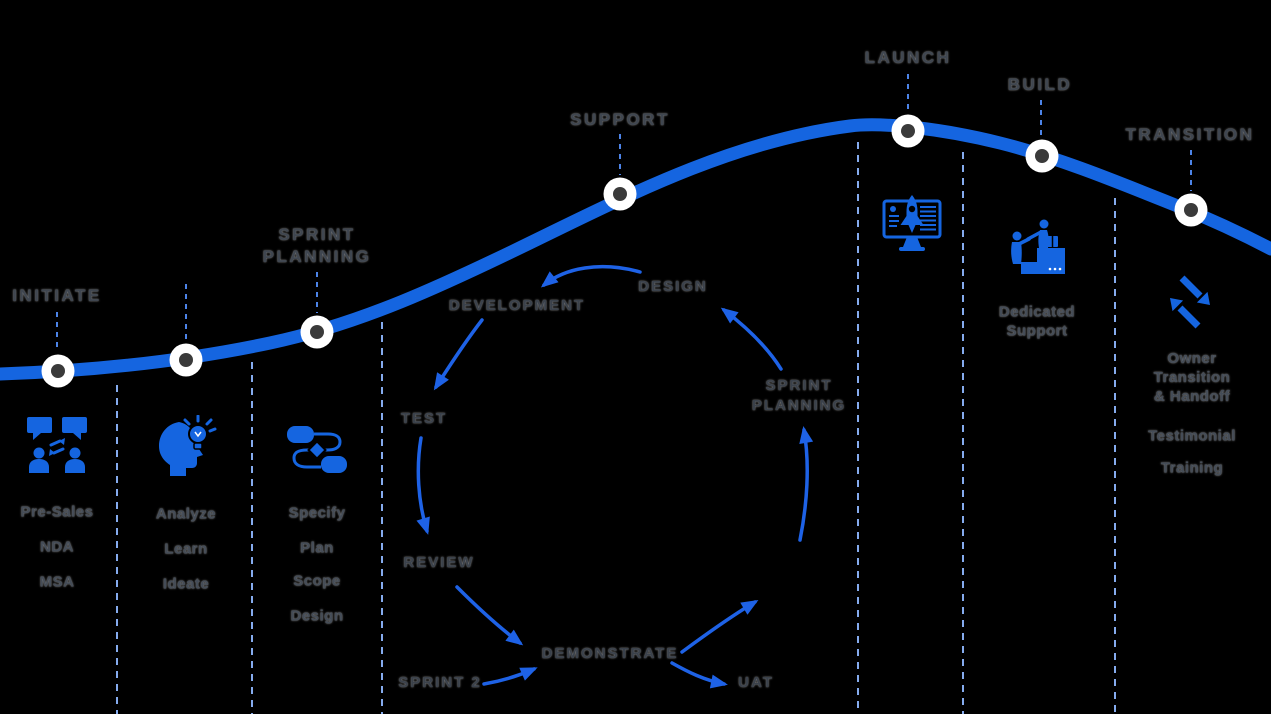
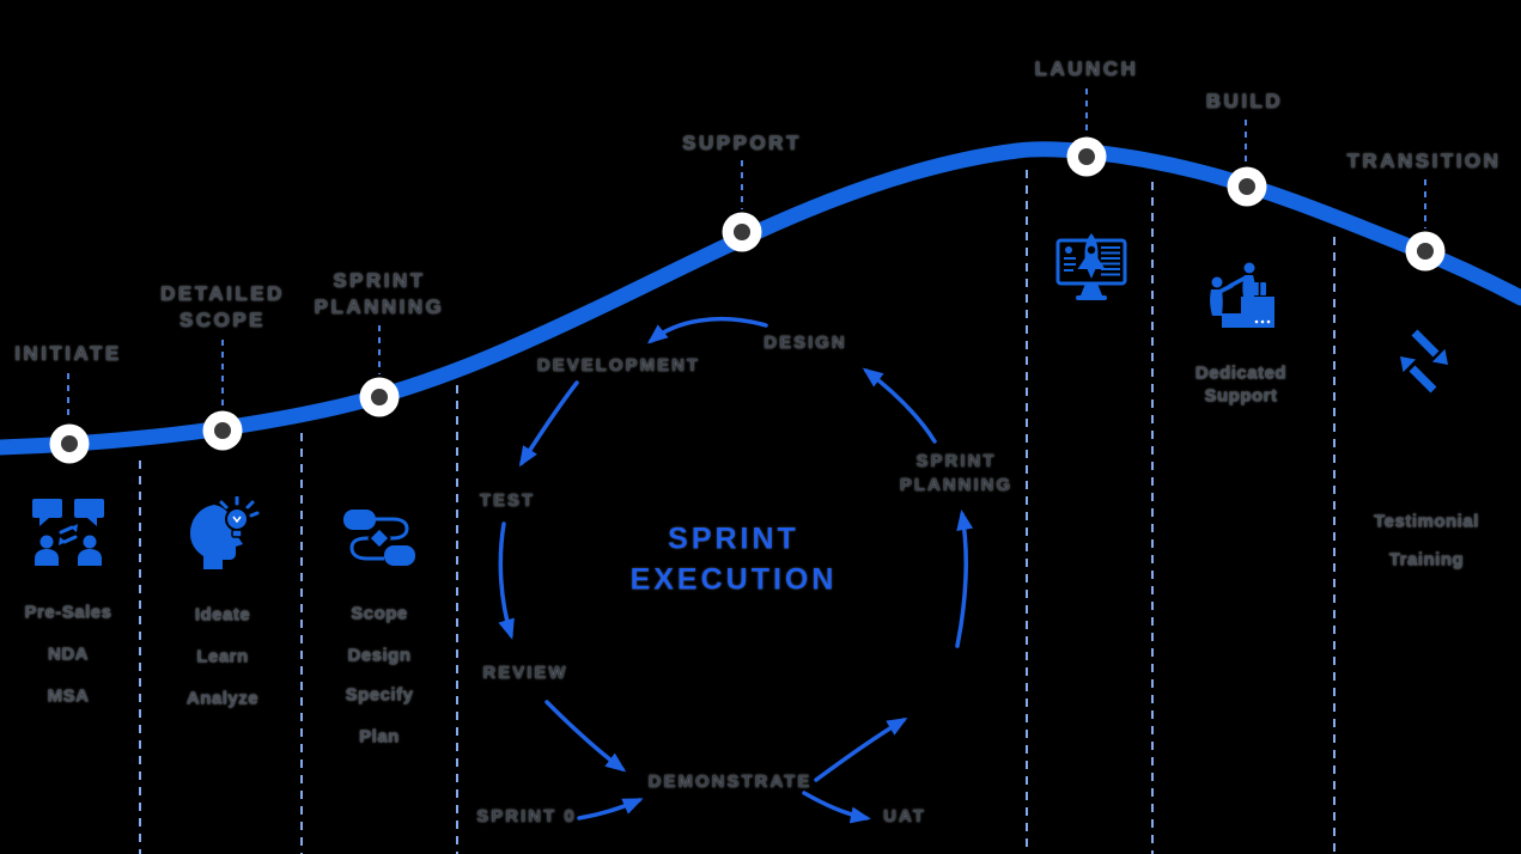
  INITIATE
+ DETAILED SCOPE
  SPRINT PLANNING
  SUPPORT
  LAUNCH
  BUILD
  TRANSITION
  Pre-Sales
  NDA
  MSA
- Analyze
+ Ideate
  Learn
- Ideate
+ Analyze
- Specify
+ Scope
- Plan
+ Design
- Scope
+ Specify
- Design
+ Plan
  DESIGN
  DEVELOPMENT
  TEST
  SPRINT PLANNING
+ SPRINT EXECUTION
  REVIEW
  DEMONSTRATE
- SPRINT 2
+ SPRINT 0
  UAT
  Dedicated Support
- Owner Transition & Handoff
  Testimonial
  Training
